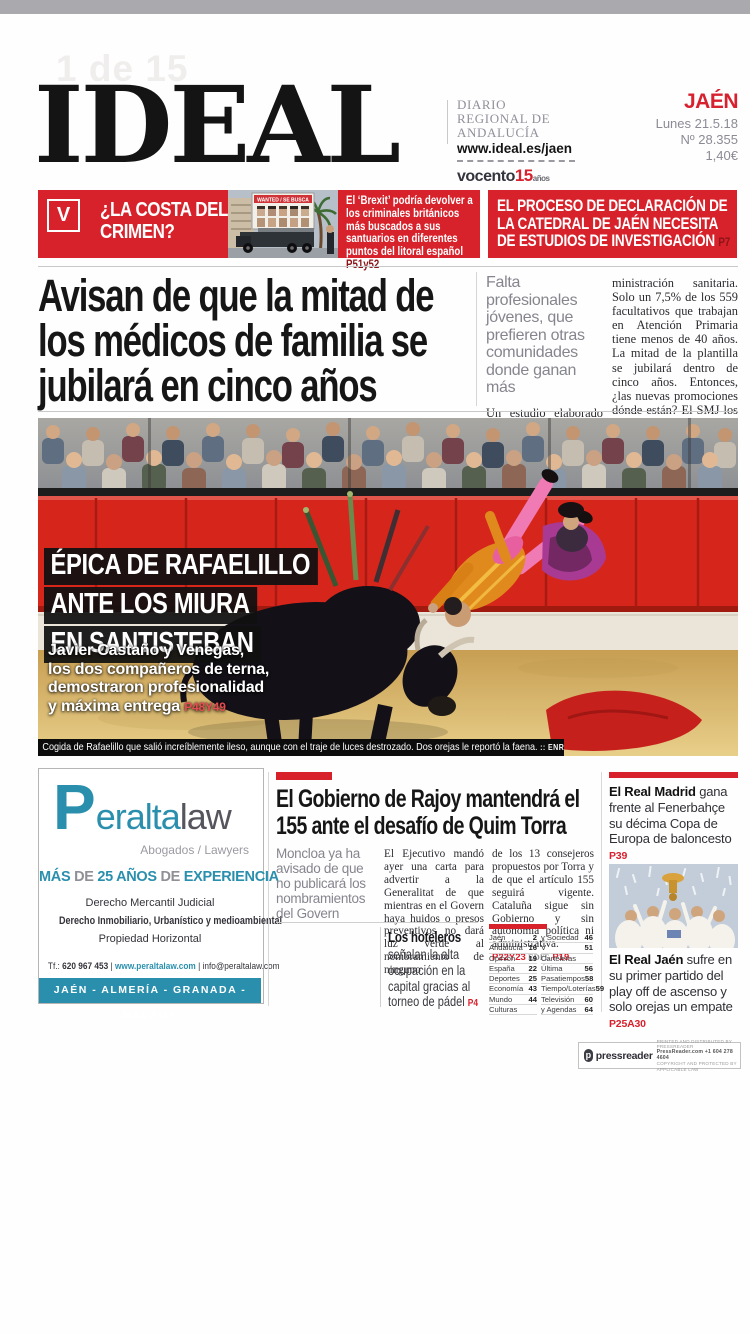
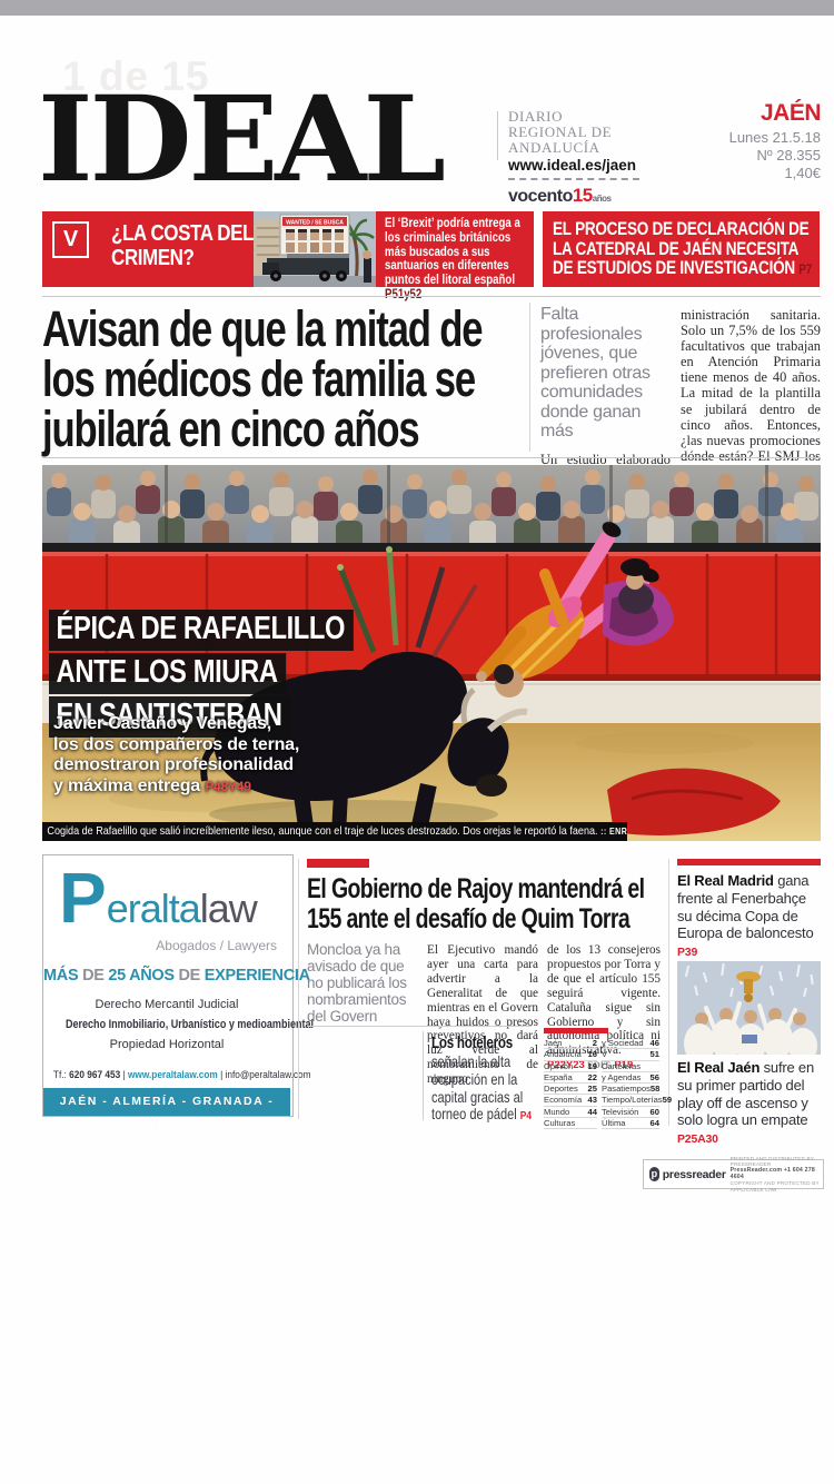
  1 de 15
  IDEAL
  DIARIO
  REGIONAL DE
  ANDALUCÍA
  www.ideal.es/jaen
  vocento15años
  JAÉN
  Lunes 21.5.18
  Nº 28.355
  1,40€
  V
  ¿LA COSTA DEL
  CRIMEN?
- El ‘Brexit’ podría devolver a los criminales británicos más buscados a sus santuarios en diferentes puntos del litoral español P51y52
+ El ‘Brexit’ podría entrega a los criminales británicos más buscados a sus santuarios en diferentes puntos del litoral español P51y52
  EL PROCESO DE DECLARACIÓN DE LA CATEDRAL DE JAÉN NECESITA DE ESTUDIOS DE INVESTIGACIÓN P7
  Avisan de que la mitad de
  los médicos de familia se
  jubilará en cinco años
  Falta profesionales jóvenes, que prefieren otras comunidades donde ganan más
  ministración sanitaria. Solo un 7,5% de los 559 facultativos que trabajan en Atención Primaria tiene menos de 40 años. La mitad de la plantilla se jubilará dentro de cinco años. Entonces, ¿las nuevas promociones dónde están? El SMJ los
  ÉPICA DE RAFAELILLO
  ANTE LOS MIURA
  EN SANTISTEBAN
  Javier Castaño y Venegas,
  los dos compañeros de terna,
  demostraron profesionalidad
  y máxima entrega P48Y49
  Cogida de Rafaelillo que salió increíblemente ileso, aunque con el traje de luces destrozado. Dos orejas le reportó la faena. :: ENR
  Peraltalaw
  Abogados / Lawyers
  MÁS DE 25 AÑOS DE EXPERIENCIA
  Derecho Mercantil Judicial
  Derecho Inmobiliario, Urbanístico y medioambietal
  Propiedad Horizontal
  Tf.: 620 967 453 | www.peraltalaw.com | info@peraltalaw.com
  JAÉN - ALMERÍA - GRANADA -
  El Gobierno de Rajoy mantendrá el
  155 ante el desafío de Quim Torra
  Moncloa ya ha avisado de que no publicará los nombramientos del Govern
  El Ejecutivo mandó ayer una carta para advertir a la Generalitat de que mientras en el Govern haya huidos o presos preventivos no dará luz verde al nombramiento de ninguno
  de los 13 consejeros propuestos por Torra y de que el artículo 155 seguirá vigente. Cataluña sigue sin Gobierno y sin autonomía política ni administrativa. P22Y23 EDIT. P19
  Los hoteleros
  señalan la alta ocupación en la capital gracias al torneo de pádel P4
  Jaén
  2
  Andalucía
  16
  Opinión
  19
  España
  22
  Deportes
  25
  Economía
  43
  Mundo
  44
  Culturas
  y Sociedad
  46
  V
  51
  Carteleras
- Última
+ y Agendas
  56
  Pasatiempos
  58
  Tiempo/Loterías
  59
  Televisión
  60
- y Agendas
+ Última
  64
  El Real Madrid gana frente al Fenerbahçe su décima Copa de Europa de baloncesto P39
- El Real Jaén sufre en su primer partido del play off de ascenso y solo orejas un empate P25A30
+ El Real Jaén sufre en su primer partido del play off de ascenso y solo logra un empate P25A30
  p
  pressreader
